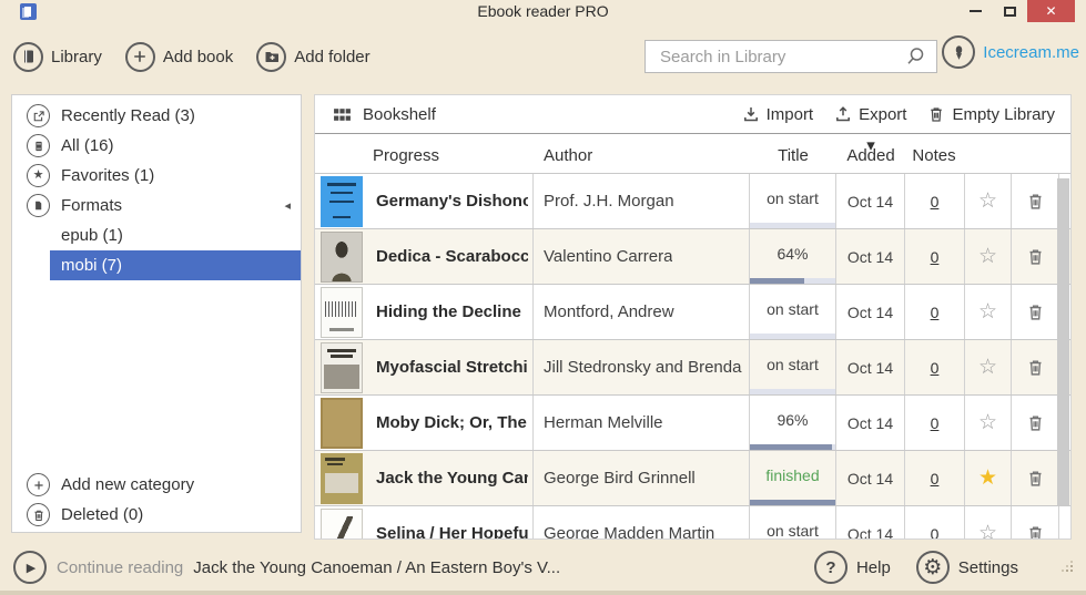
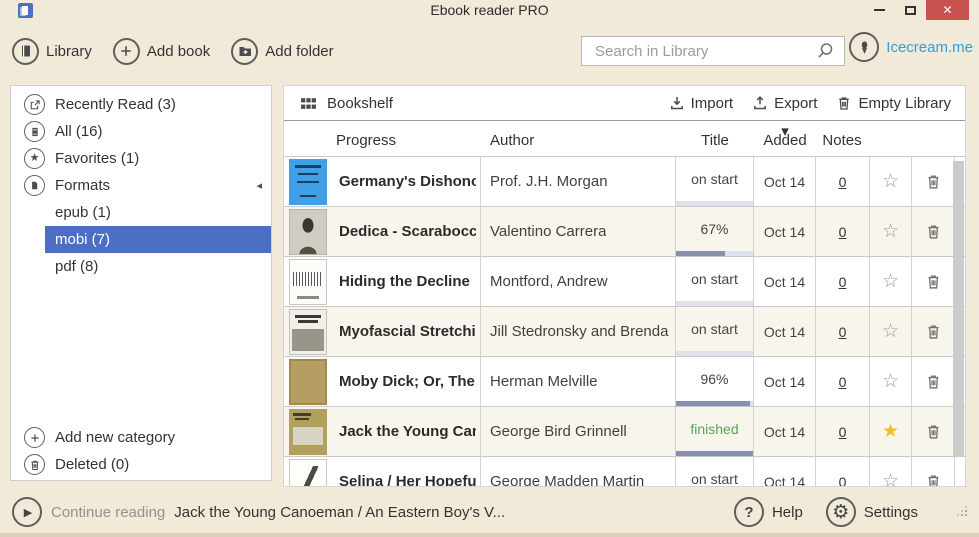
  Ebook reader PRO
  ✕
  Library
  Add book
  Add folder
  Search in Library
  Icecream.me
  Recently Read (3)
  All (16)
  ★
  Favorites (1)
  Formats
  ◂
  epub (1)
  mobi (7)
+ pdf (8)
  Add new category
  Deleted (0)
  Bookshelf
  Import
  Export
  Empty Library
  ▾
  Progress
  Author
  Title
  Added
  Notes
  Germany's Dishono
  Prof. J.H. Morgan
  on start
  Oct 14
  0
  ☆
  Dedica - Scarabocc
  Valentino Carrera
- 64%
+ 67%
  Oct 14
  0
  ☆
  Hiding the Decline
  Montford, Andrew
  on start
  Oct 14
  0
  ☆
  Myofascial Stretchi
  Jill Stedronsky and Brenda
  on start
  Oct 14
  0
  ☆
  Moby Dick; Or, The
  Herman Melville
  96%
  Oct 14
  0
  ☆
  Jack the Young Ca
  George Bird Grinnell
  finished
  Oct 14
  0
  ★
  Selina / Her Hopefu
  George Madden Martin
  on start
  Oct 14
  0
  ☆
  ▶
  Continue reading
  Jack the Young Canoeman / An Eastern Boy's V...
  ?
  Help
  ⚙
  Settings
